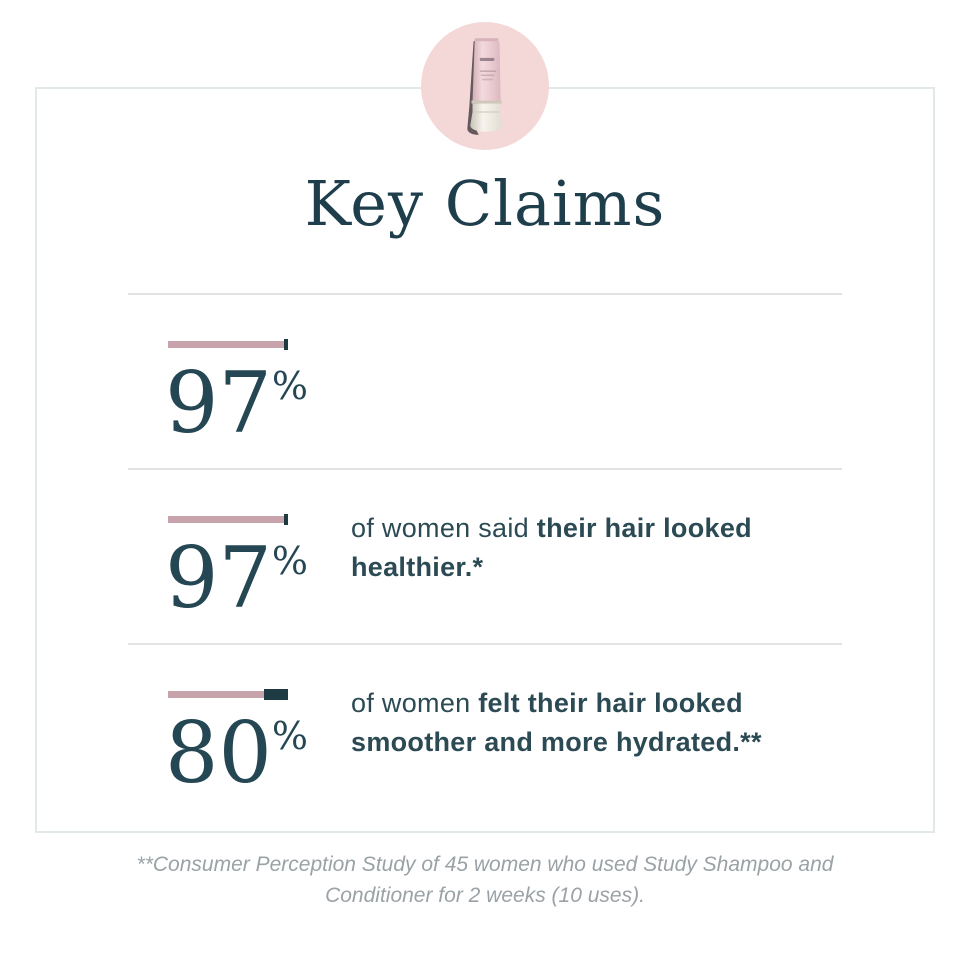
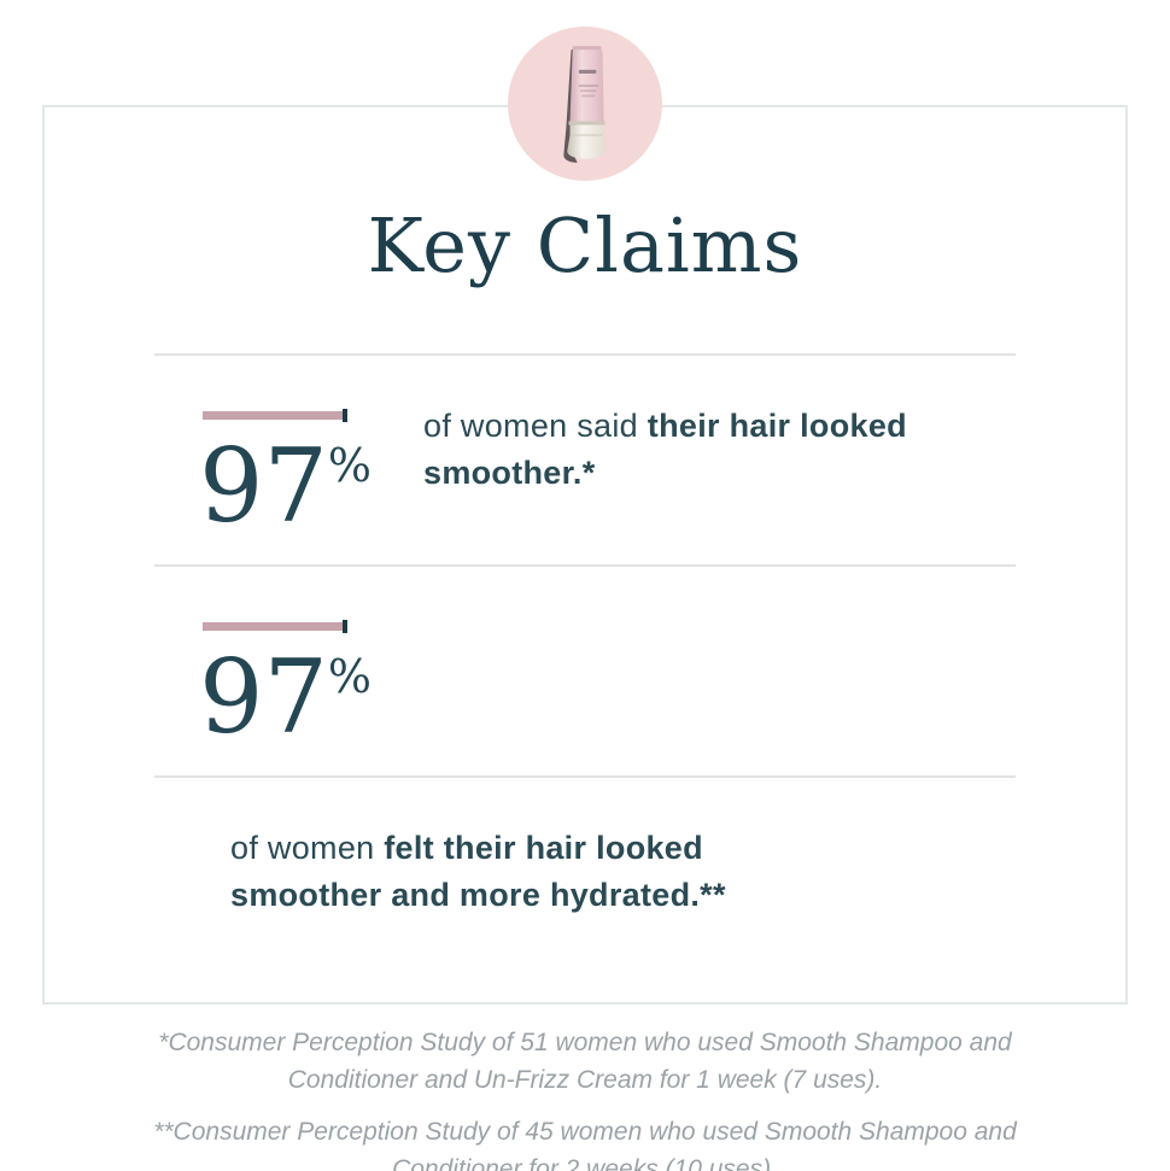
  Key Claims
  97%
+ of women said their hair looked smoother.*
  97%
- of women said their hair looked healthier.*
- 80%
  of women felt their hair looked smoother and more hydrated.**
+ *Consumer Perception Study of 51 women who used Smooth Shampoo and Conditioner and Un-Frizz Cream for 1 week (7 uses).
- **Consumer Perception Study of 45 women who used Study Shampoo and Conditioner for 2 weeks (10 uses).
+ **Consumer Perception Study of 45 women who used Smooth Shampoo and Conditioner for 2 weeks (10 uses).
